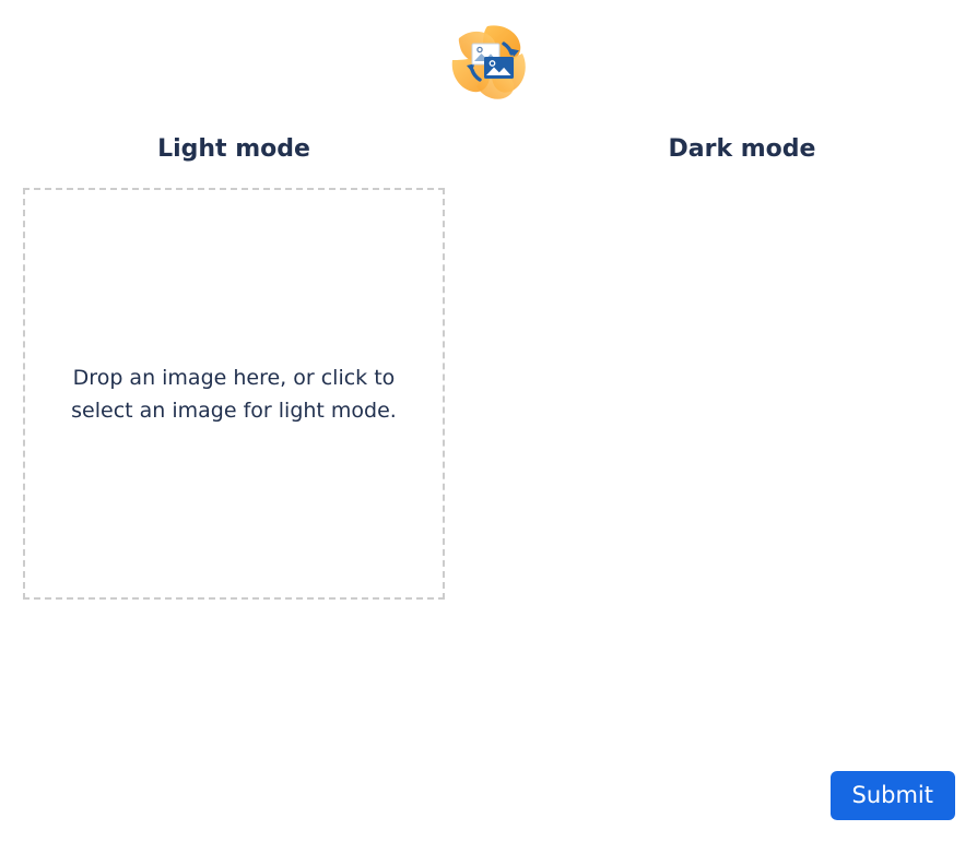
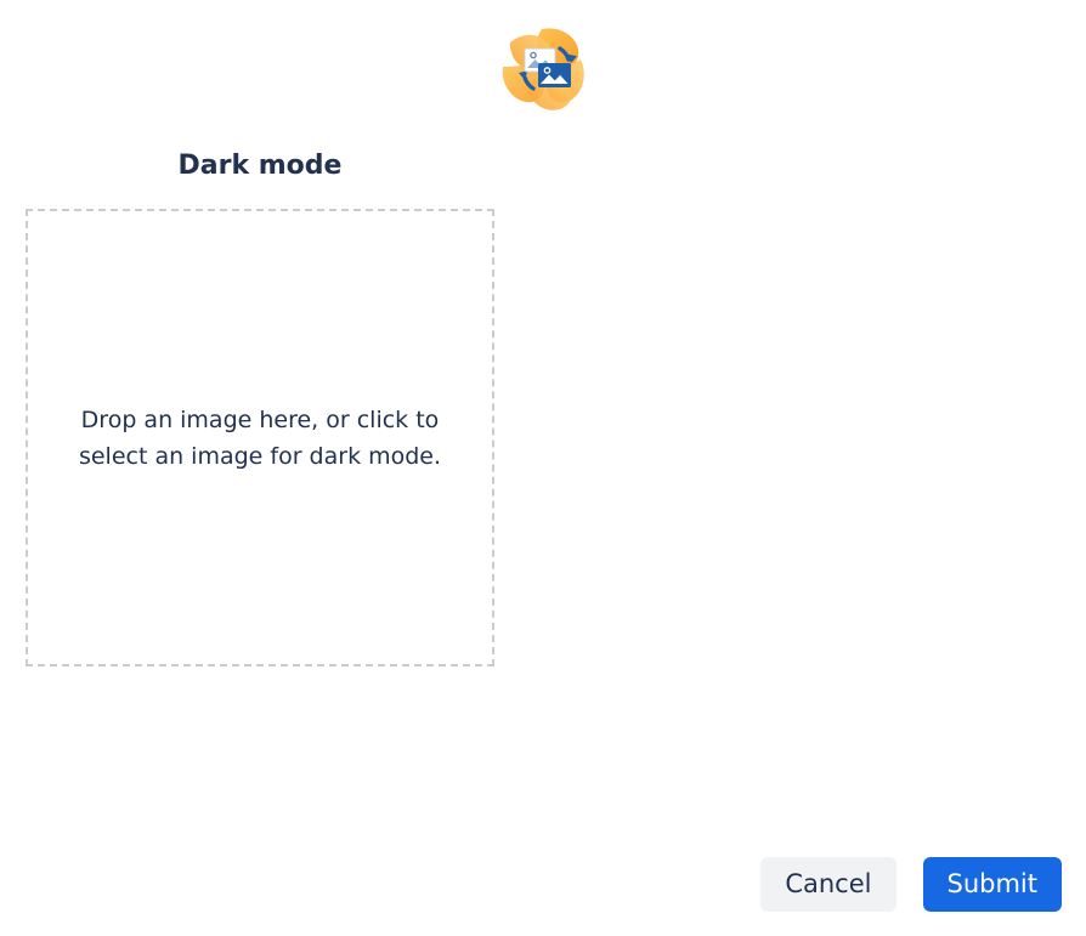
- Light mode
- Drop an image here, or click to select an image for light mode.
  Dark mode
+ Drop an image here, or click to select an image for dark mode.
+ Cancel
  Submit
